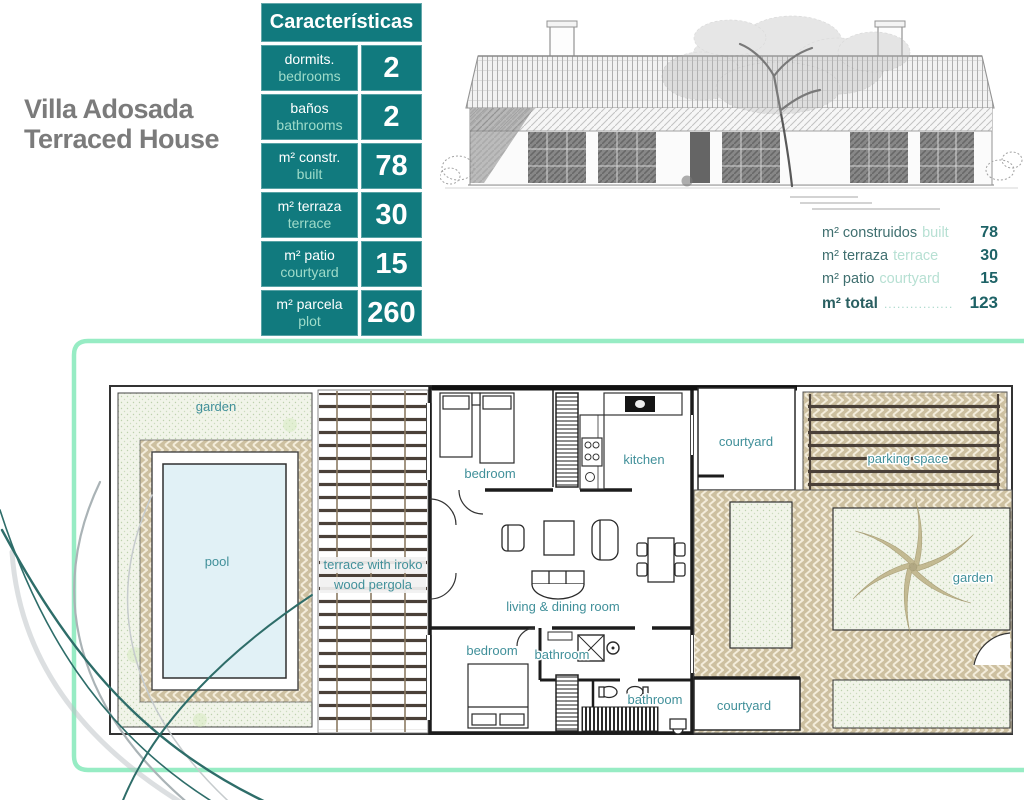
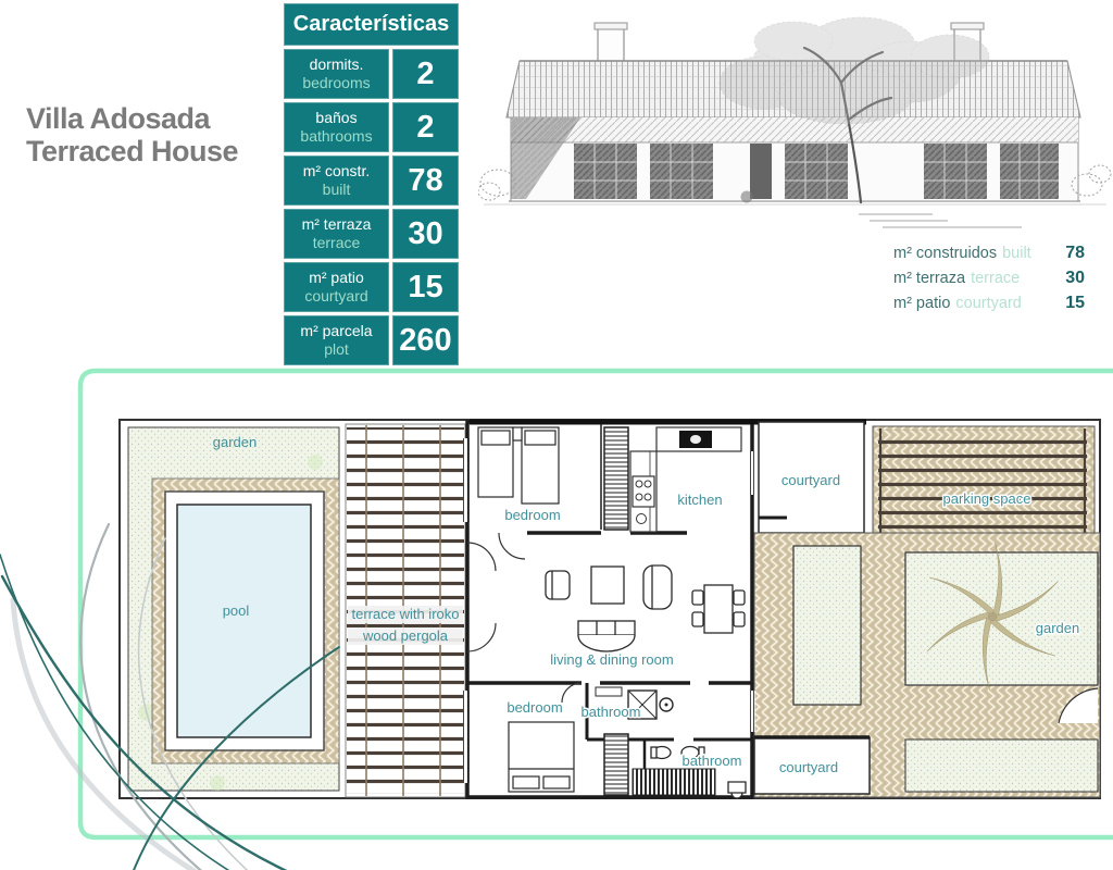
  Villa Adosada
  Terraced House
  Características
  dormits.
  bedrooms
  2
  baños
  bathrooms
  2
  m² constr.
  built
  78
  m² terraza
  terrace
  30
  m² patio
  courtyard
  15
  m² parcela
  plot
  260
  m² construidos
  built
  78
  m² terraza
  terrace
  30
  m² patio
  courtyard
  15
- m² total
- ................
- 123
  garden
  pool
  terrace with iroko
  wood pergola
  bedroom
  kitchen
  living & dining room
  bedroom
  bathroom
  bathroom
  courtyard
  parking space
  garden
  courtyard
